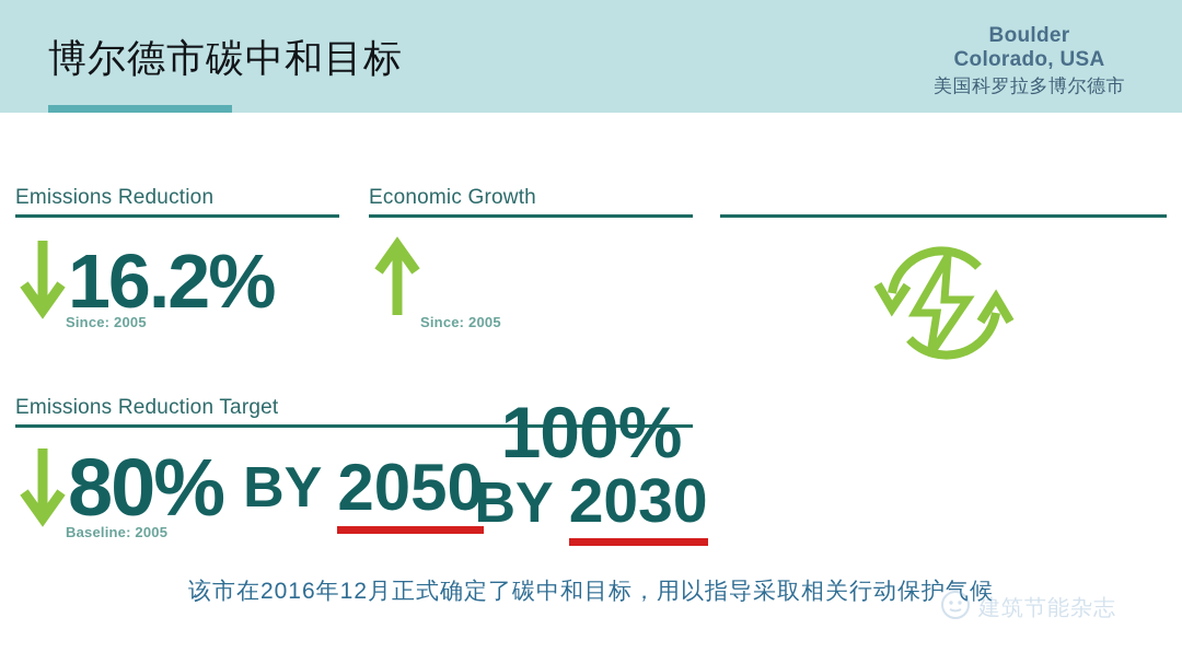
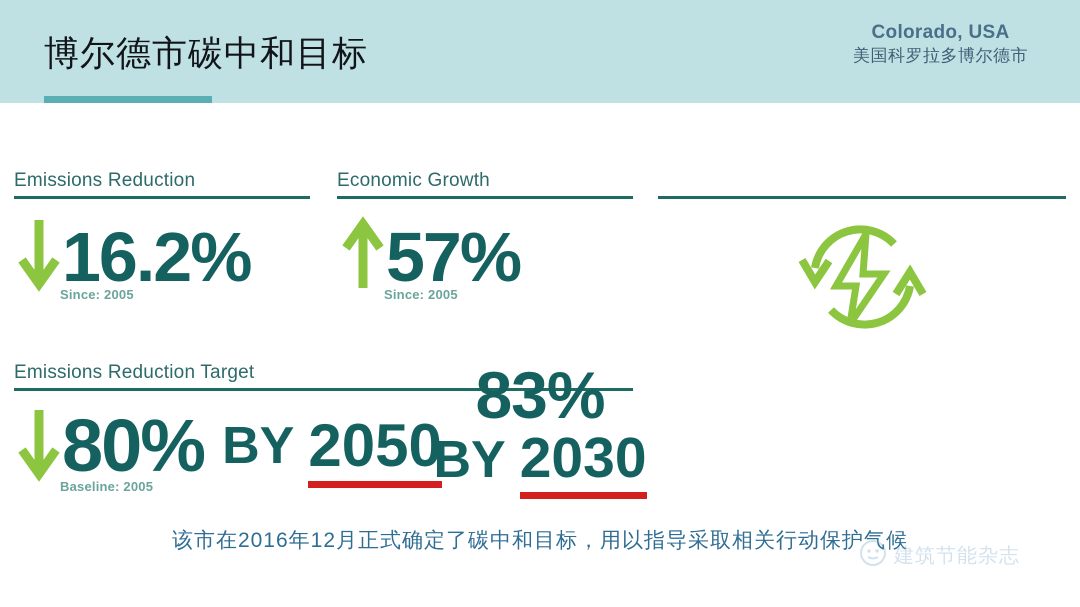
  博尔德市碳中和目标
- Boulder
  Colorado, USA
  美国科罗拉多博尔德市
  Emissions Reduction
  16.2%
  Since: 2005
  Economic Growth
+ 57%
  Since: 2005
  Emissions Reduction Target
  80%
  BY
  2050
  Baseline: 2005
- 100%
+ 83%
  BY
  2030
  该市在2016年12月正式确定了碳中和目标，用以指导采取相关行动保护气候
  建筑节能杂志
